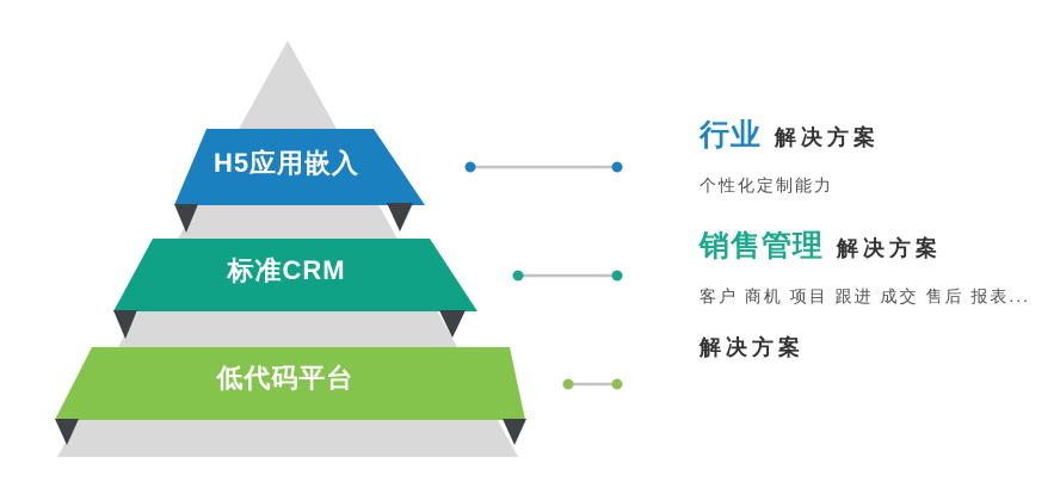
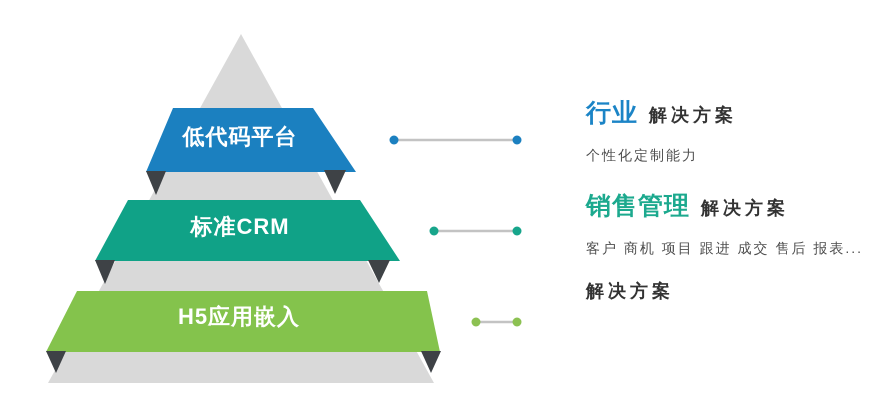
- H5应用嵌入
+ 低代码平台
  标准CRM
- 低代码平台
+ H5应用嵌入
  行业
  解决方案
  个性化定制能力
  销售管理
  解决方案
  客户 商机 项目 跟进 成交 售后 报表...
  解决方案
